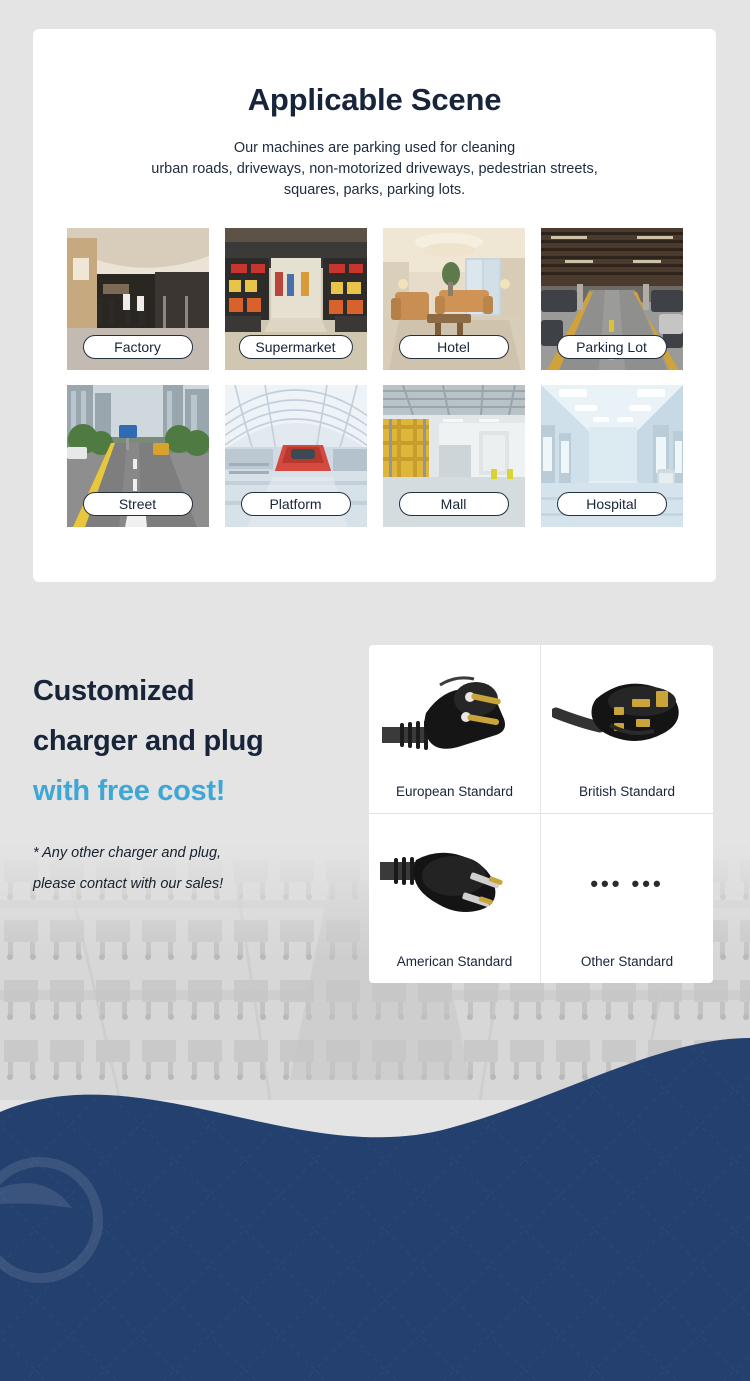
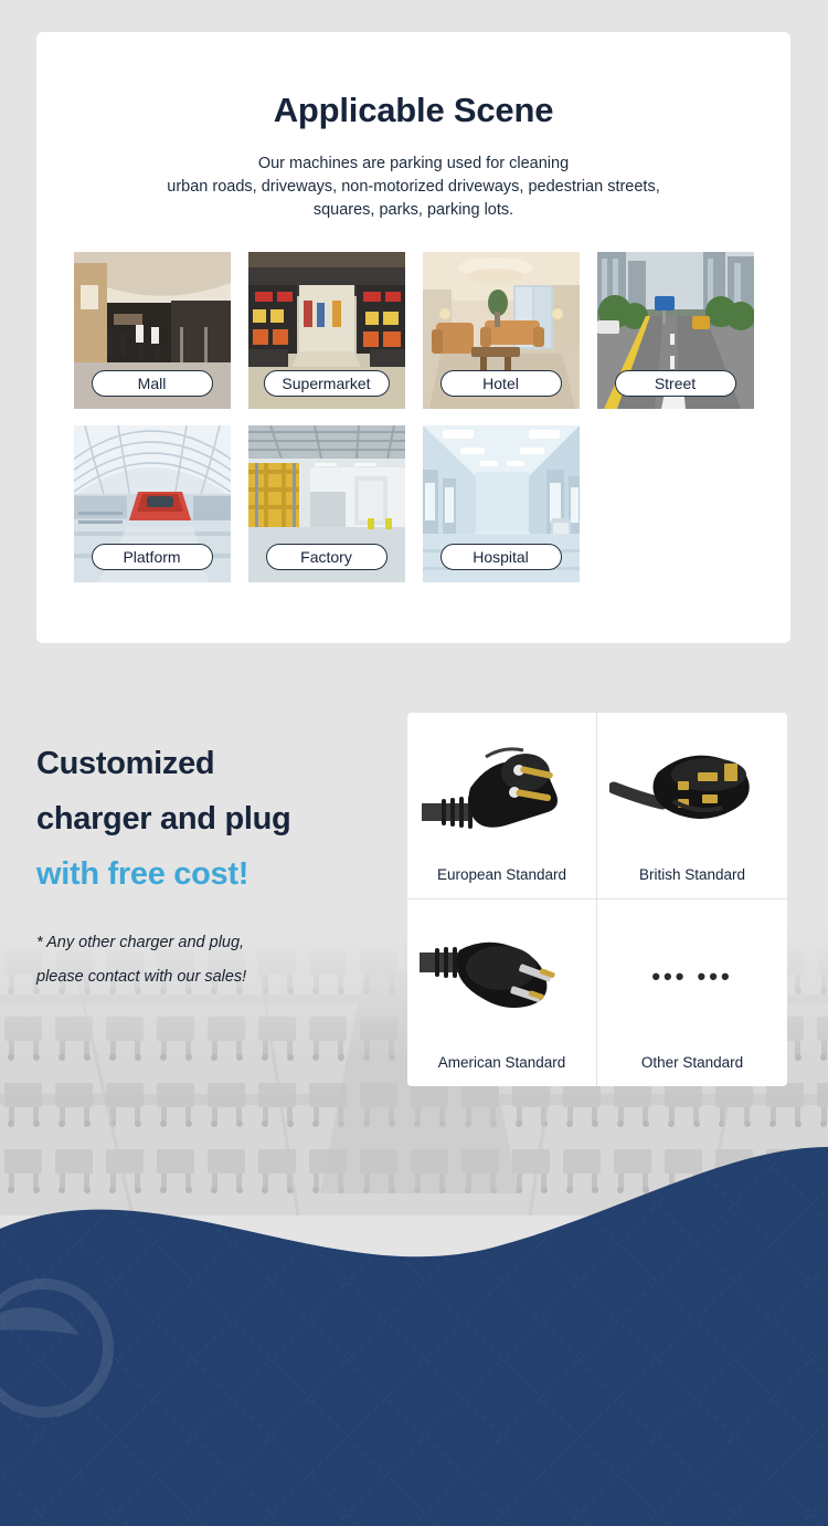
  Applicable Scene
  Our machines are parking used for cleaning
  urban roads, driveways, non-motorized driveways, pedestrian streets,
  squares, parks, parking lots.
- Factory
+ Mall
  Supermarket
  Hotel
- Parking Lot
  Street
  Platform
- Mall
+ Factory
  Hospital
  Customized
  charger and plug
  with free cost!
  * Any other charger and plug,
  please contact with our sales!
  European Standard
  British Standard
  American Standard
  ••• •••
  Other Standard
